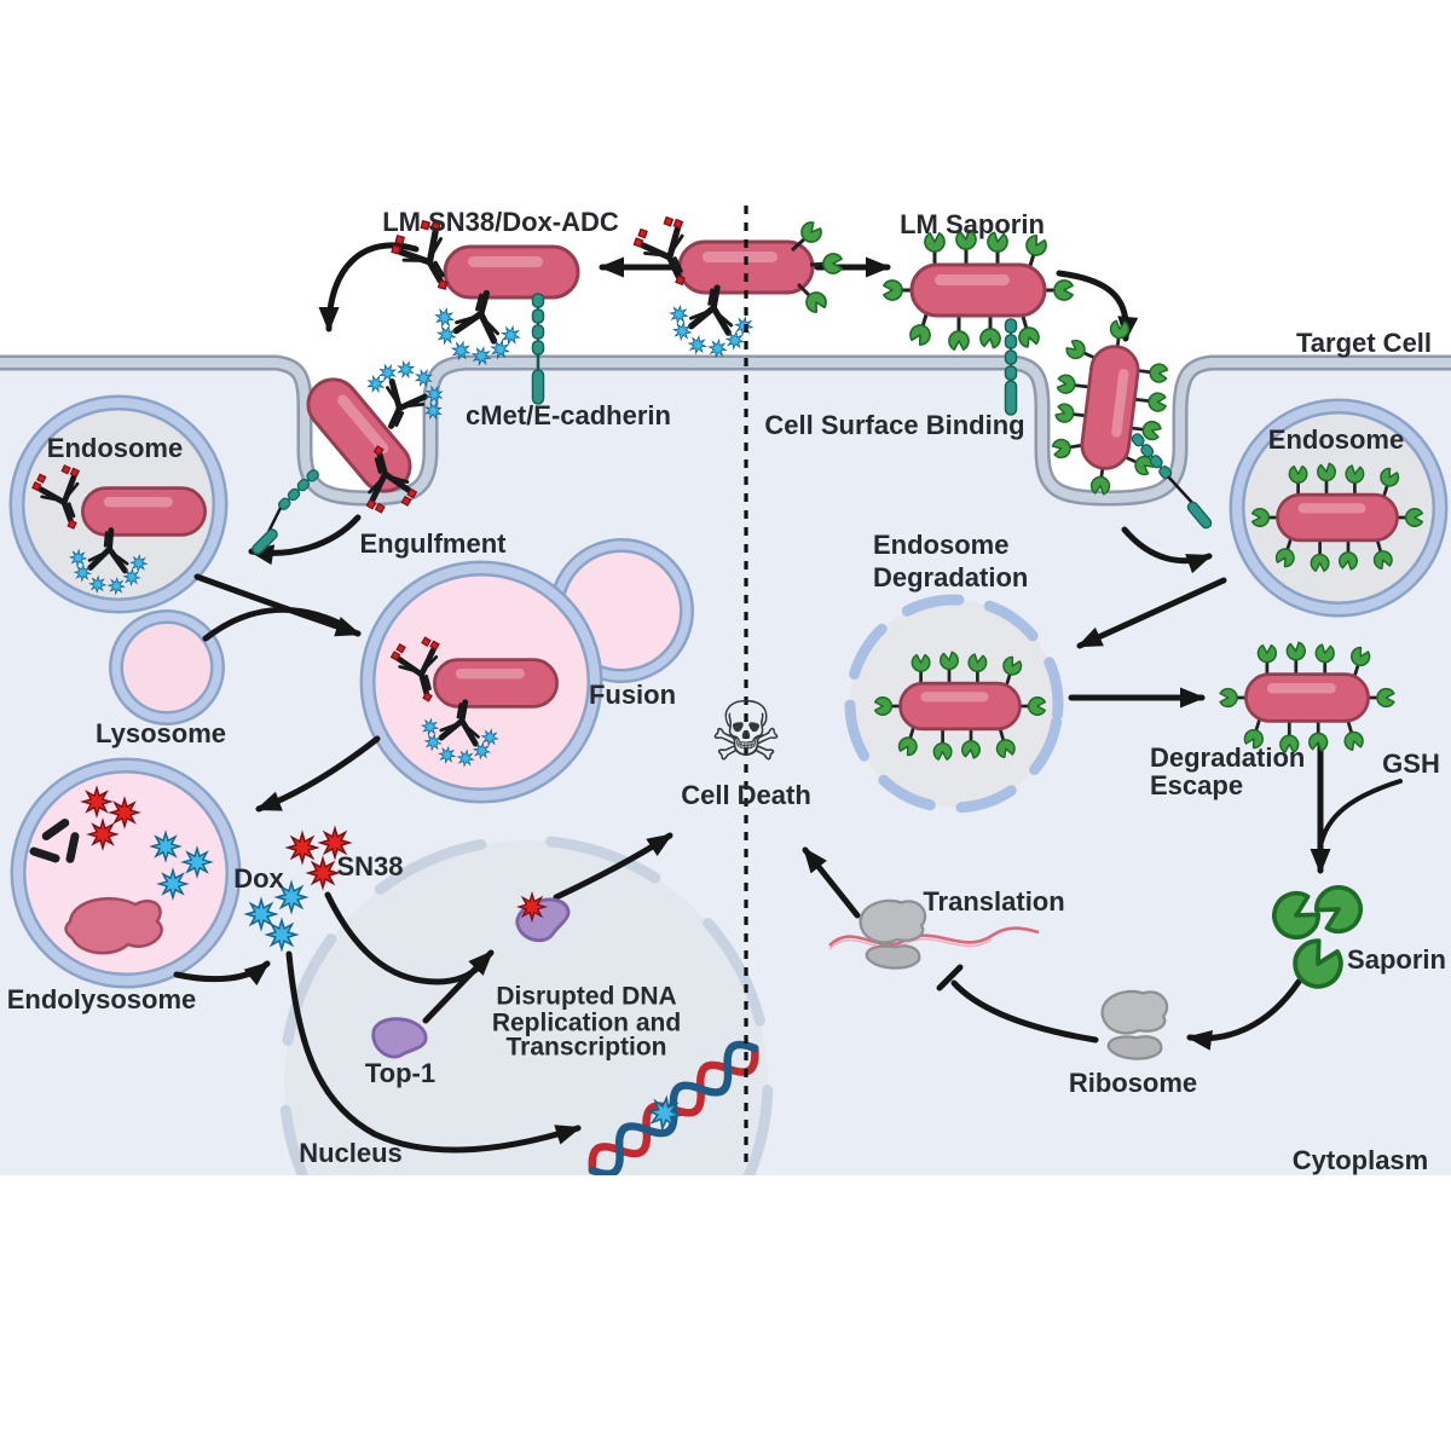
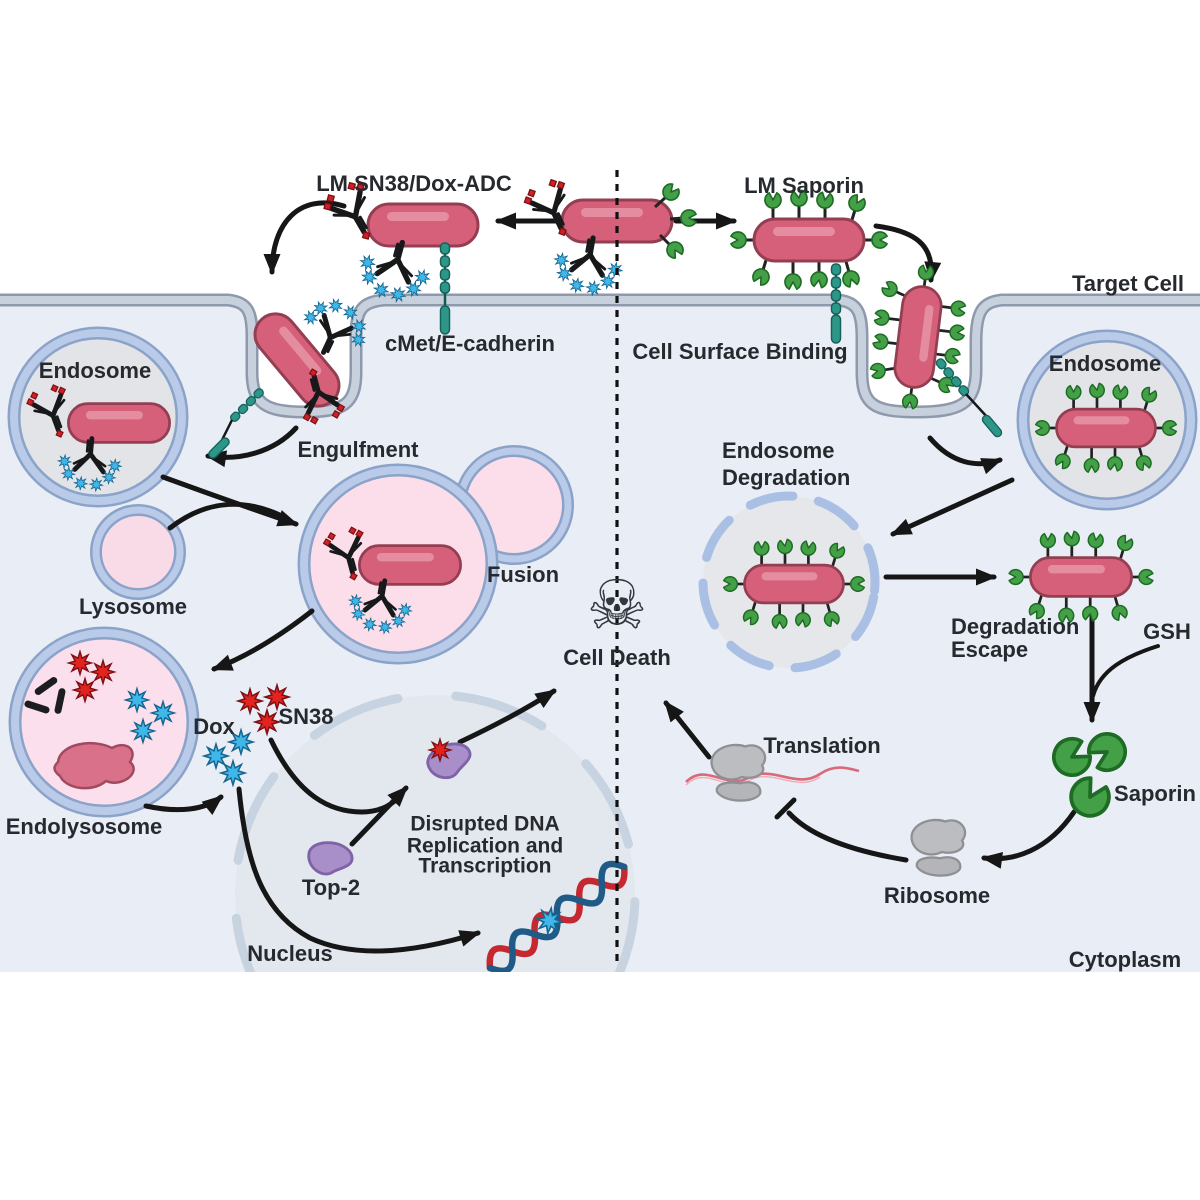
  LM SN38/Dox-ADC
  LM Saporin
  Target Cell
  cMet/E-cadherin
  Cell Surface Binding
  Endosome
  Engulfment
  Endosome
  Lysosome
  Fusion
  Endosome
  Degradation
  Cell Death
  Degradation
  Escape
  GSH
  Dox
  SN38
  Endolysosome
- Top-1
+ Top-2
  Disrupted DNA
  Replication and
  Transcription
  Nucleus
  Translation
  Saporin
  Ribosome
  Cytoplasm
  ☠
